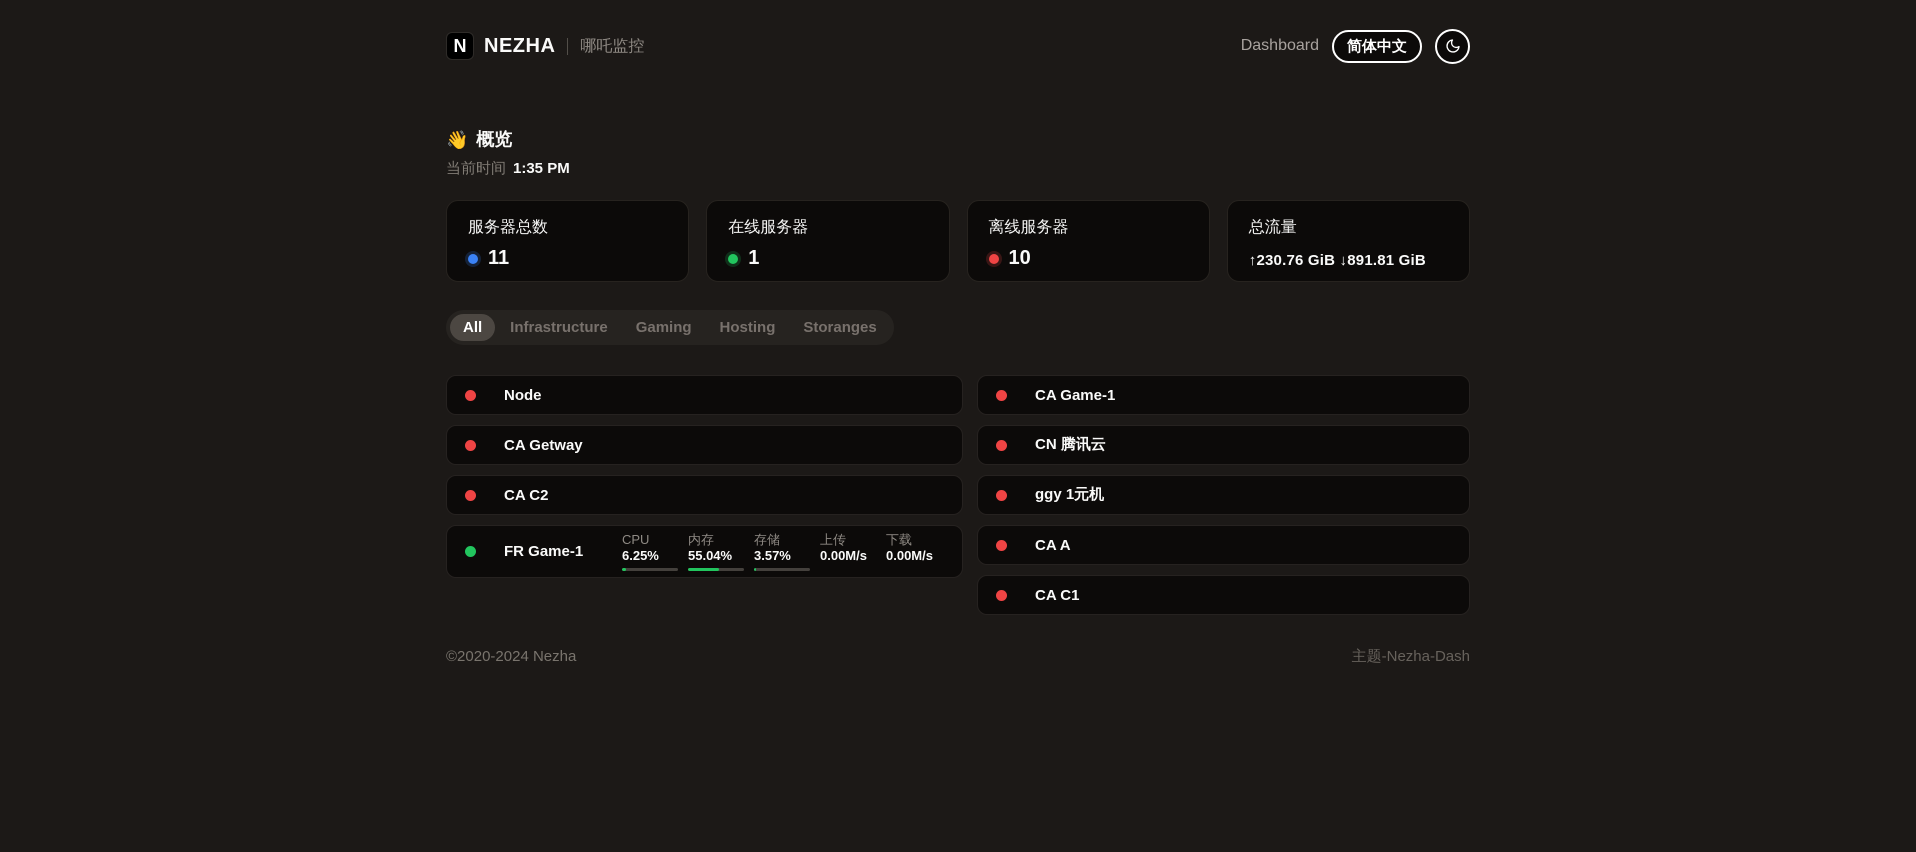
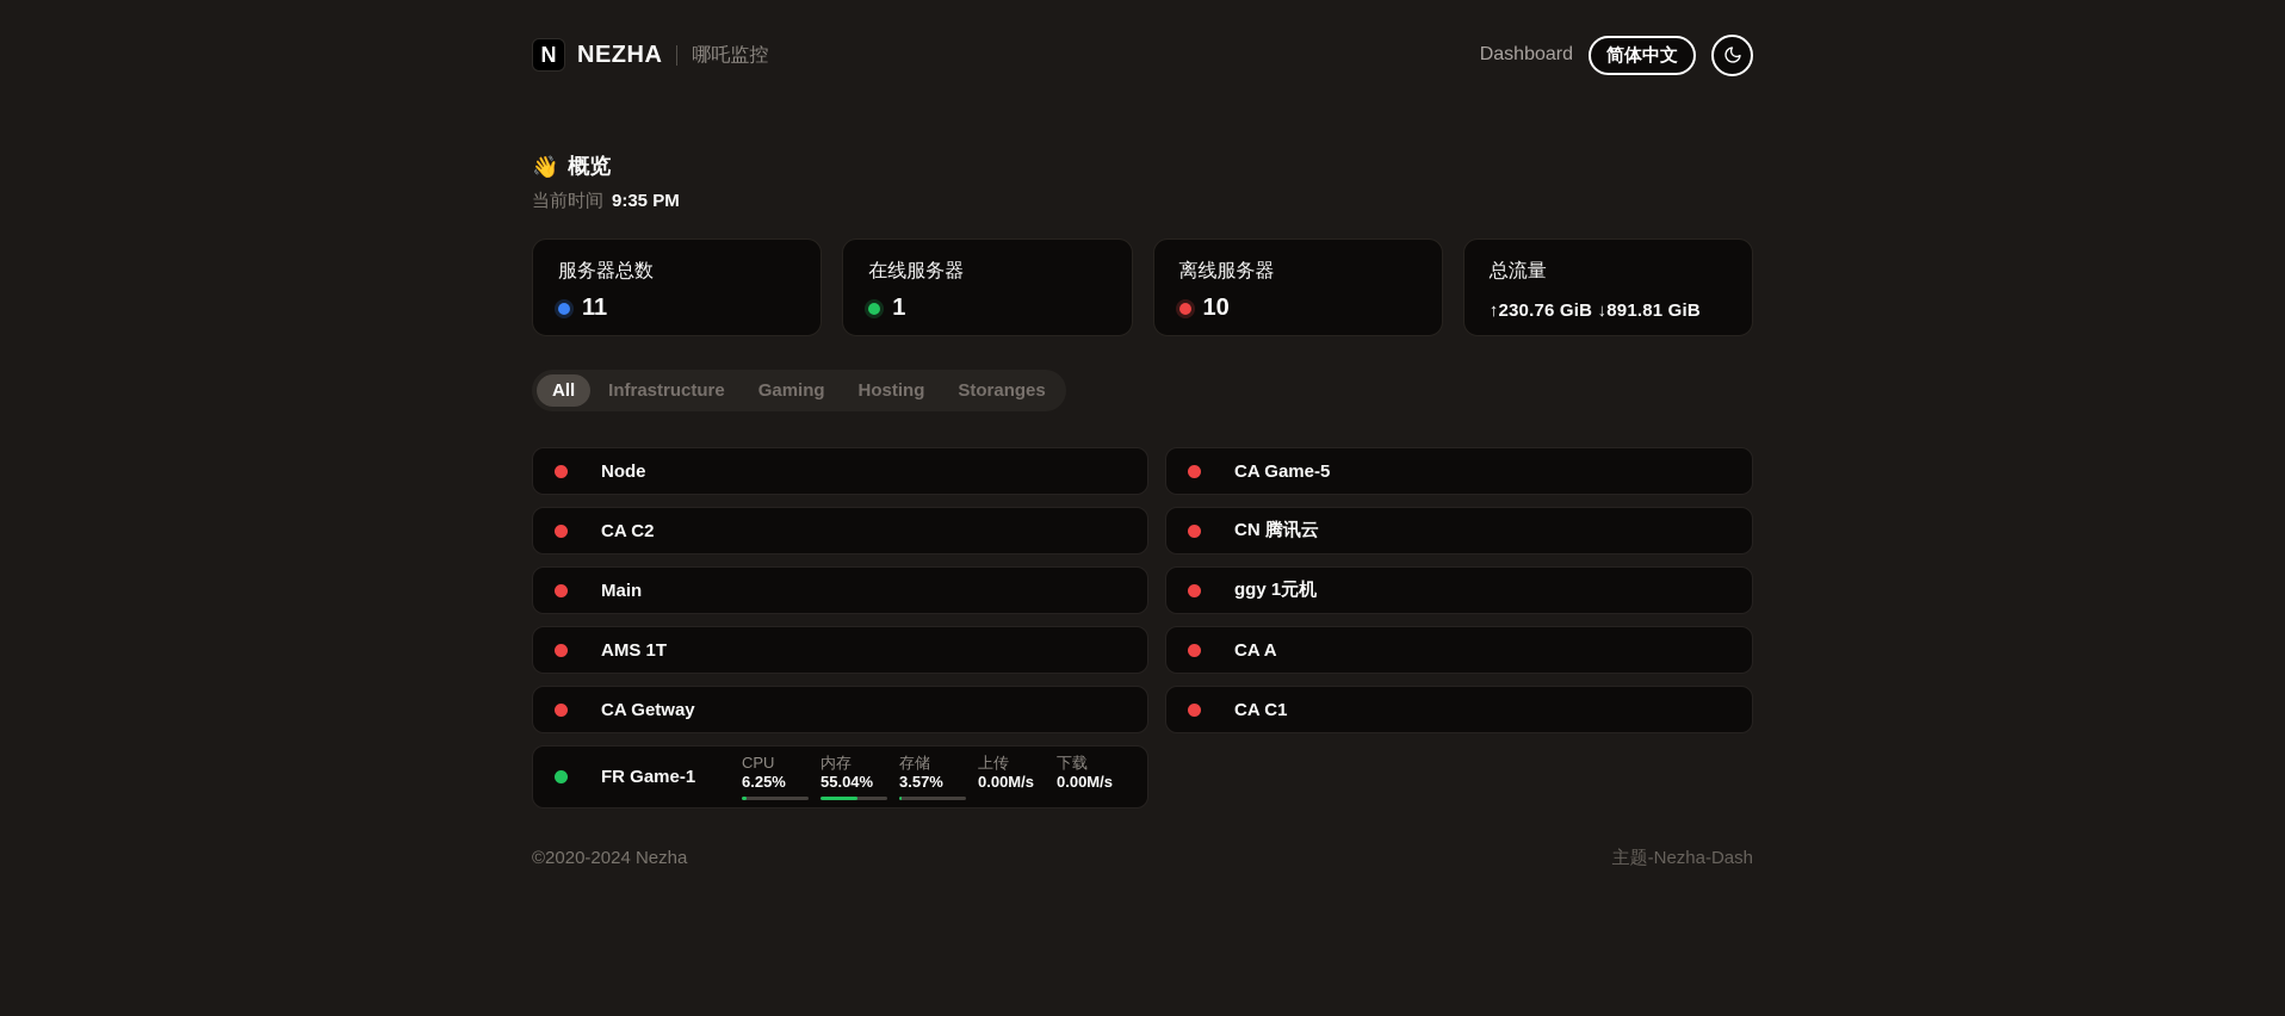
  N
  NEZHA
  哪吒监控
  Dashboard
  简体中文
  👋
  概览
  当前时间
- 1:35 PM
+ 9:35 PM
  服务器总数
  11
  在线服务器
  1
  离线服务器
  10
  总流量
  ↑230.76 GiB ↓891.81 GiB
  All
  Infrastructure
  Gaming
  Hosting
  Storanges
  Node
- CA Getway
+ CA C2
+ Main
+ AMS 1T
- CA C2
+ CA Getway
  FR Game-1
  CPU
  6.25%
  内存
  55.04%
  存储
  3.57%
  上传
  0.00M/s
  下载
  0.00M/s
- CA Game-1
+ CA Game-5
  CN 腾讯云
  ggy 1元机
  CA A
  CA C1
  ©2020-2024 Nezha
  主题-Nezha-Dash
